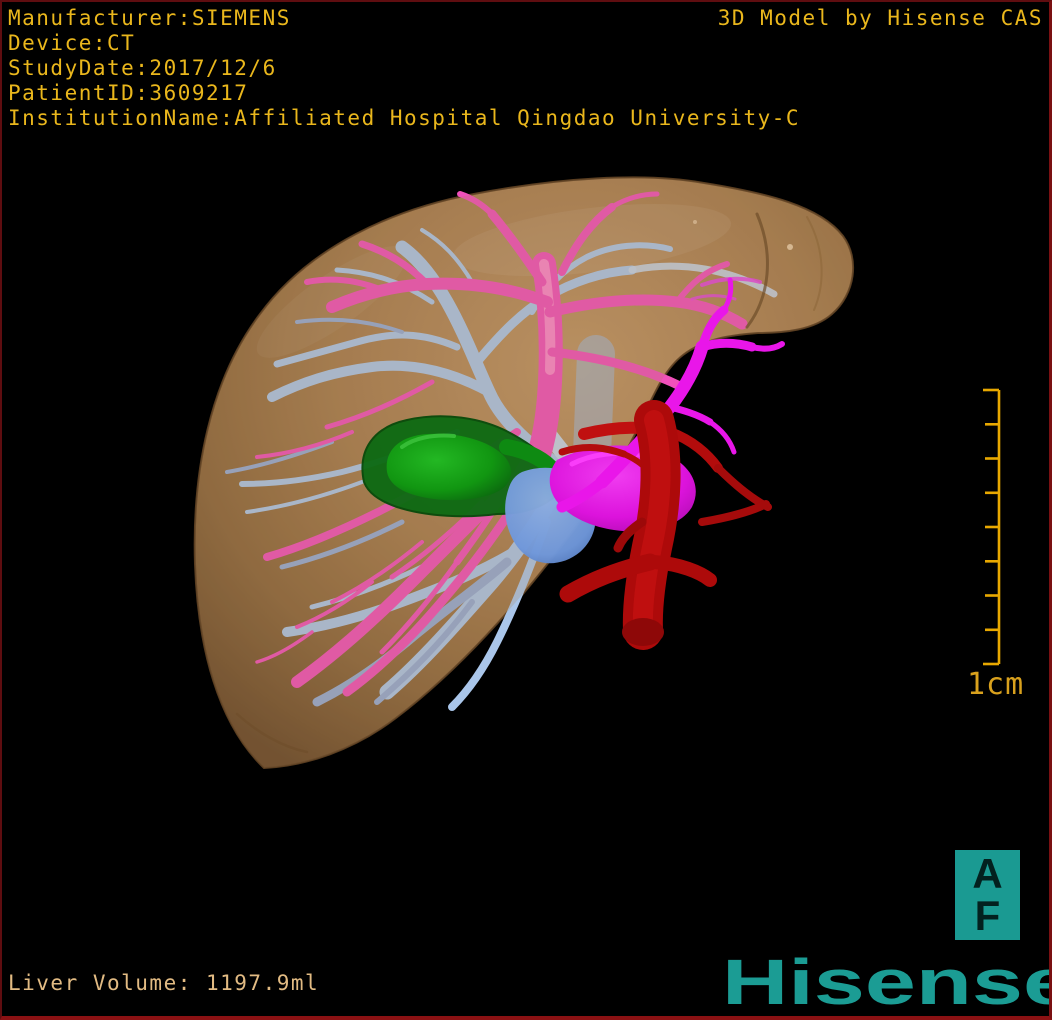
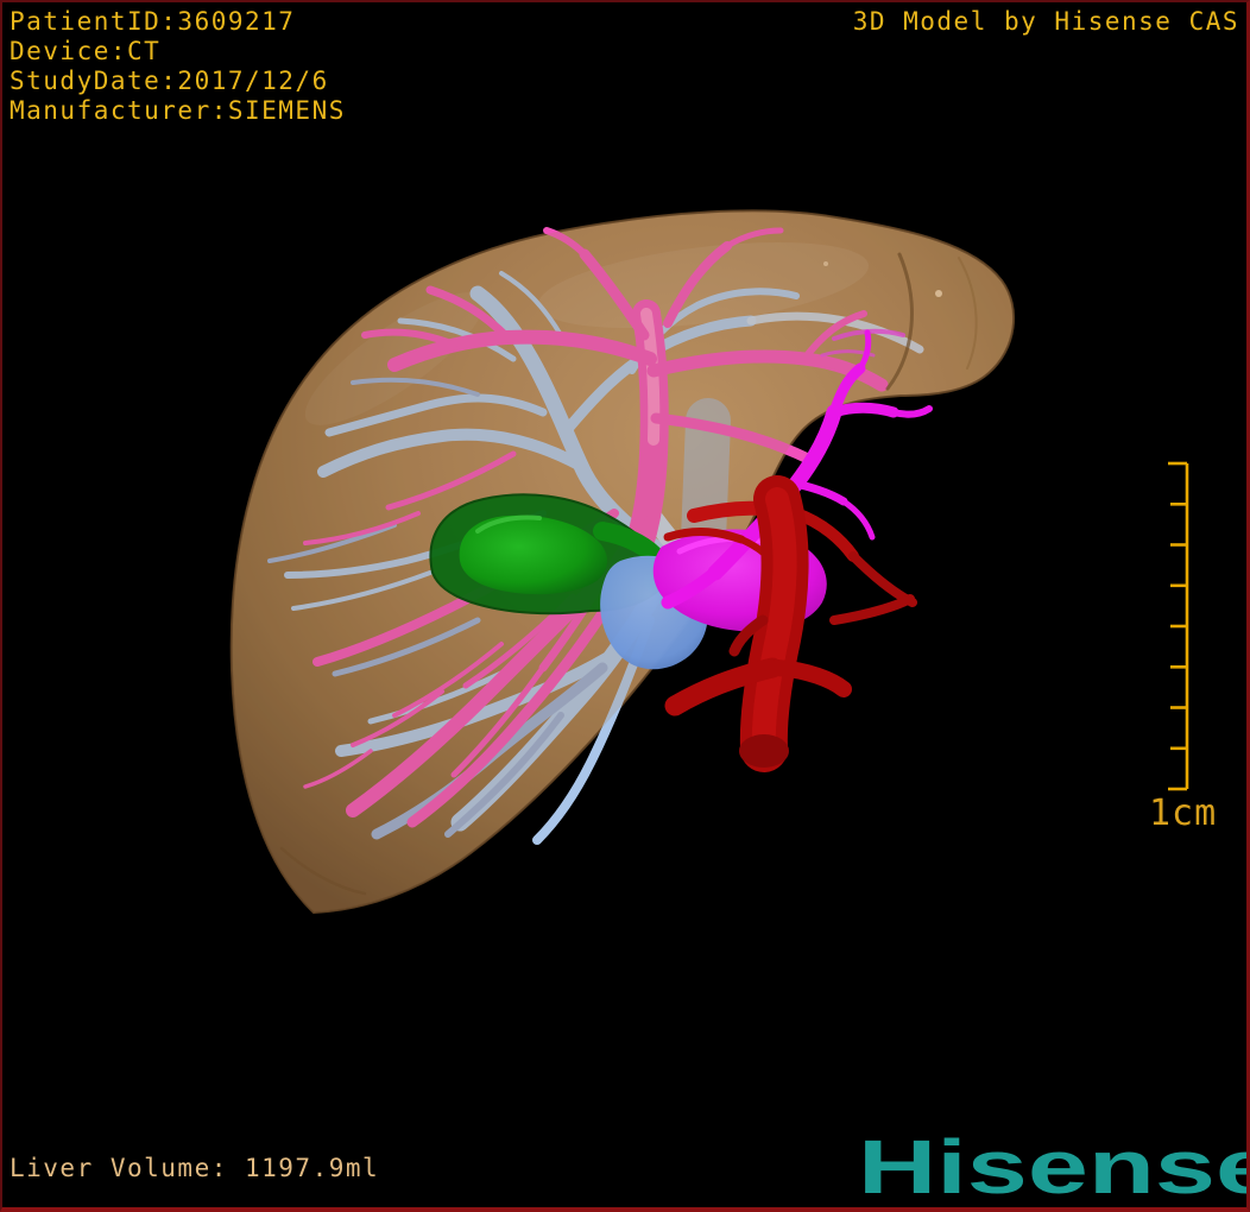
- Manufacturer:SIEMENS
+ PatientID:3609217
  Device:CT
  StudyDate:2017/12/6
- PatientID:3609217
+ Manufacturer:SIEMENS
- InstitutionName:Affiliated Hospital Qingdao University-C
  3D Model by Hisense CAS
  Liver Volume: 1197.9ml
  1cm
- A
- F
  Hisense
